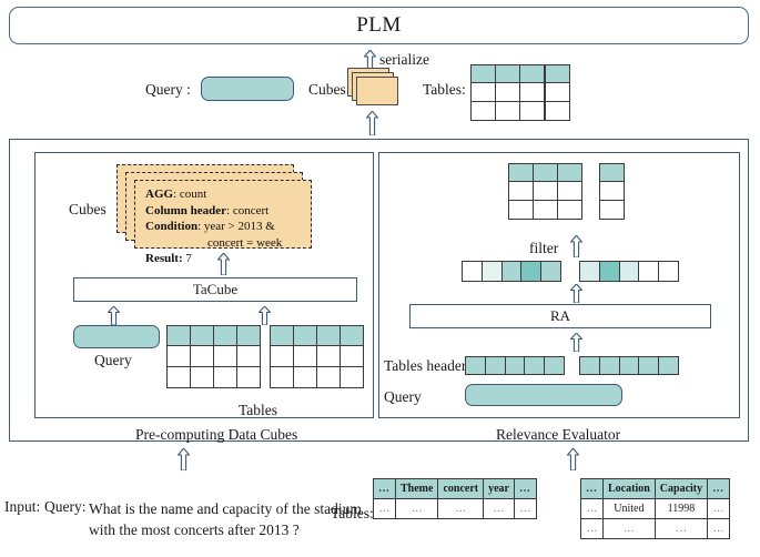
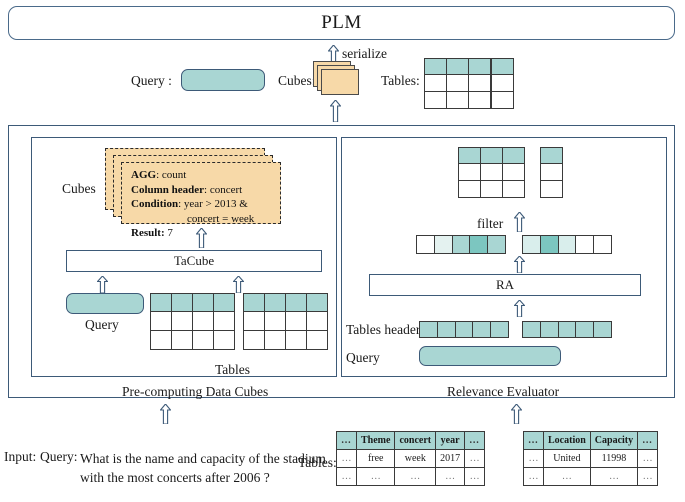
  PLM
  serialize
  Query :
  Cubes
  Tables:
  Pre-computing Data Cubes
  Relevance Evaluator
  Cubes
  AGG: count
  Column header: concert
  Condition: year > 2013 &
  concert = week
  Result: 7
  TaCube
  Query
  Tables
  filter
  RA
  Tables heade
  Query
  Input:
  Query:
- What is the name and capacity of the stadium with the most concerts after 2013 ?
+ What is the name and capacity of the stadium with the most concerts after 2006 ?
  Tables:
  …	Theme	concert	year	…
+ …	free	week	2017	…
  …	…	…	…	…
  …	Location	Capacity	…
  …	United	11998	…
  …	…	…	…
